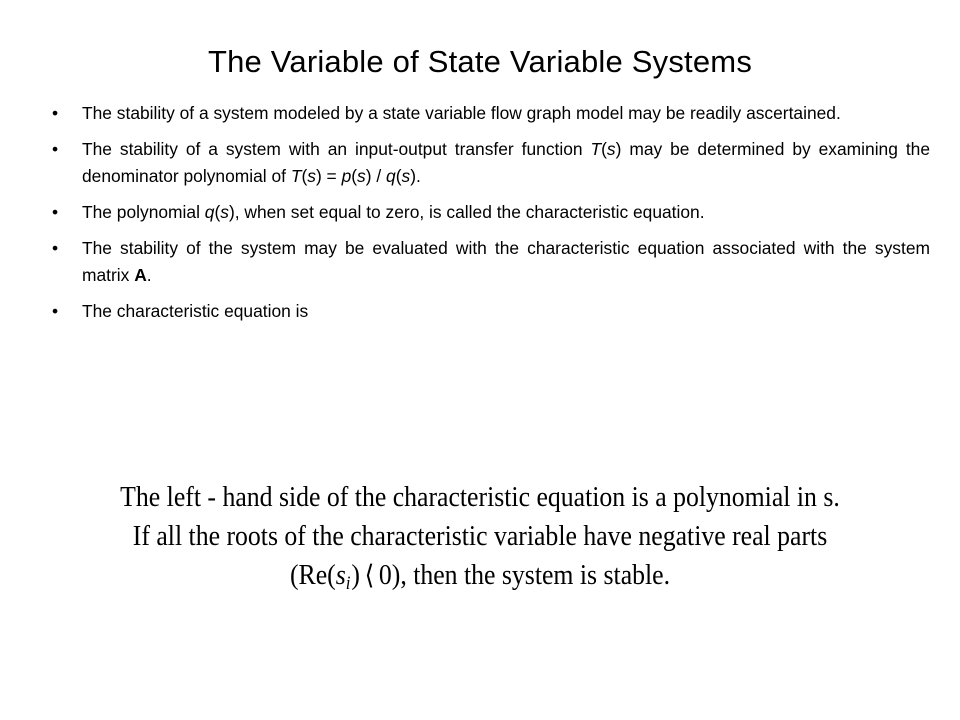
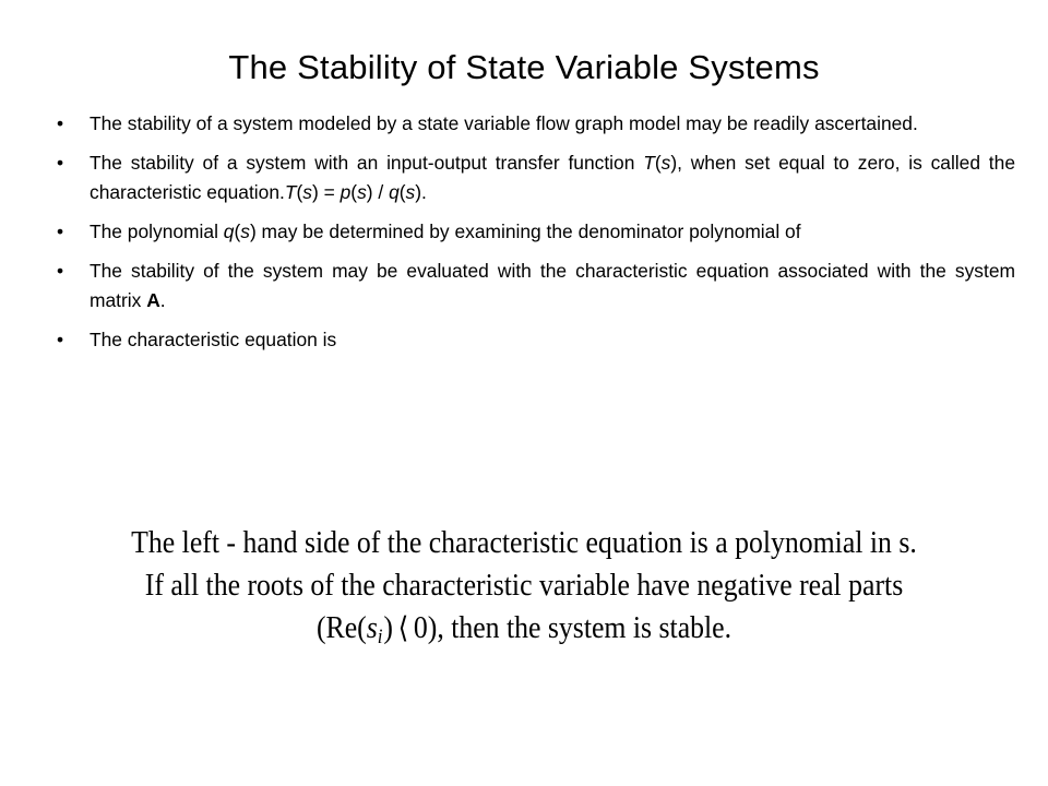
- The Variable of State Variable Systems
+ The Stability of State Variable Systems
  •
  The stability of a system modeled by a state variable flow graph model may be readily ascertained.
  •
- The stability of a system with an input-output transfer function T(s) may be determined by examining the denominator polynomial of T(s) = p(s) / q(s).
+ The stability of a system with an input-output transfer function T(s), when set equal to zero, is called the characteristic equation.T(s) = p(s) / q(s).
  •
- The polynomial q(s), when set equal to zero, is called the characteristic equation.
+ The polynomial q(s) may be determined by examining the denominator polynomial of
  •
  The stability of the system may be evaluated with the characteristic equation associated with the system matrix A.
  •
  The characteristic equation is
  The left - hand side of the characteristic equation is a polynomial in s.
  If all the roots of the characteristic variable have negative real parts
  (Re(si) ⟨ 0), then the system is stable.
